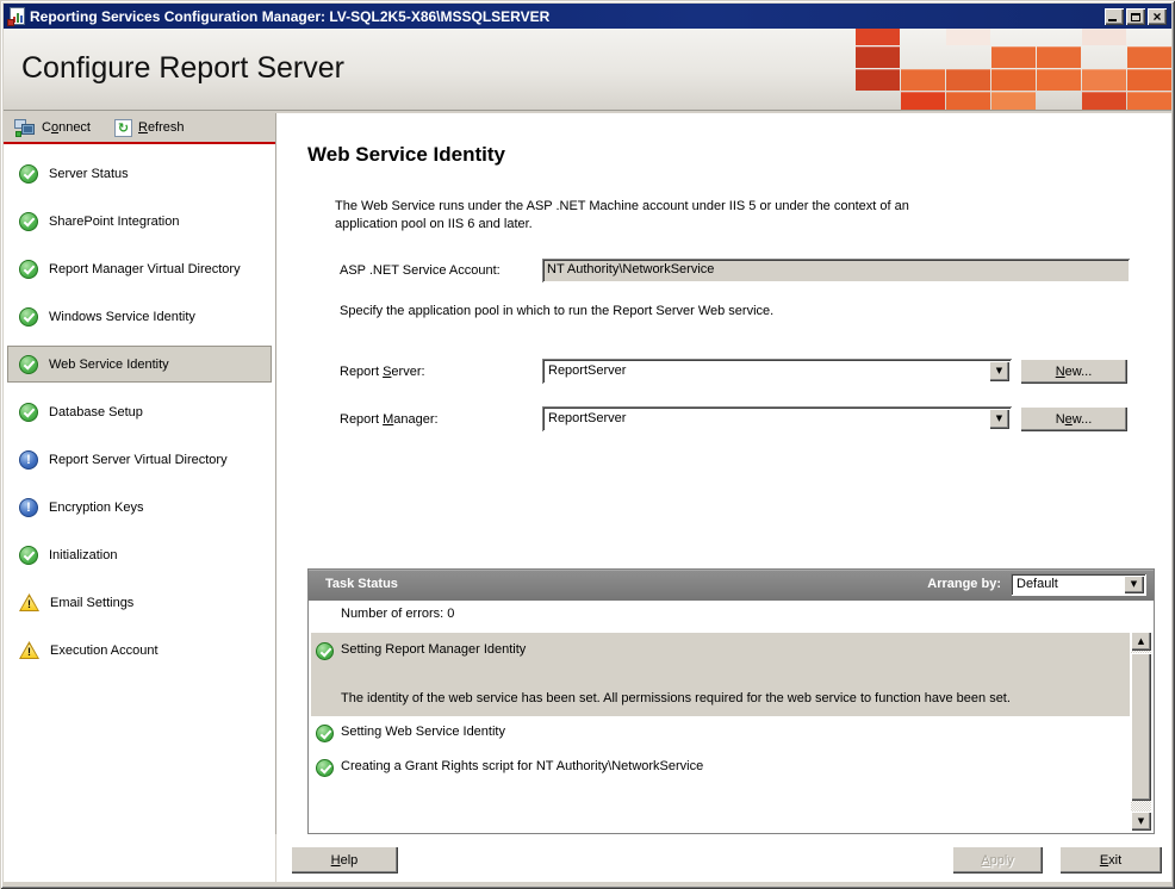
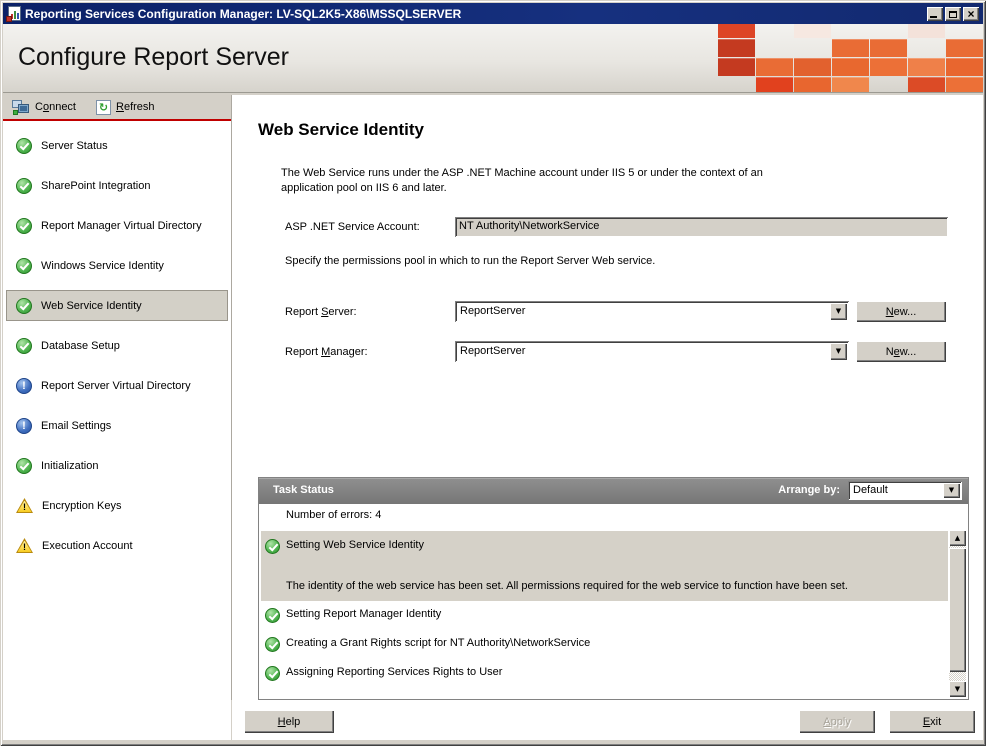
  Reporting Services Configuration Manager: LV-SQL2K5-X86\MSSQLSERVER
  ×
  Configure Report Server
  Connect
  ↻
  Refresh
  Server Status
  SharePoint Integration
  Report Manager Virtual Directory
  Windows Service Identity
  Web Service Identity
  Database Setup
  Report Server Virtual Directory
- Encryption Keys
+ Email Settings
  Initialization
  !
- Email Settings
+ Encryption Keys
  !
  Execution Account
  Web Service Identity
  The Web Service runs under the ASP .NET Machine account under IIS 5 or under the context of an application pool on IIS 6 and later.
  ASP .NET Service Account:
  NT Authority\NetworkService
- Specify the application pool in which to run the Report Server Web service.
+ Specify the permissions pool in which to run the Report Server Web service.
  Report Server:
  ReportServer
  ▼
  New...
  Report Manager:
  ReportServer
  ▼
  New...
  Task Status
  Arrange by:
  Default
  ▼
- Number of errors: 0
+ Number of errors: 4
- Setting Report Manager Identity
+ Setting Web Service Identity
  The identity of the web service has been set. All permissions required for the web service to function have been set.
- Setting Web Service Identity
+ Setting Report Manager Identity
  Creating a Grant Rights script for NT Authority\NetworkService
+ Assigning Reporting Services Rights to User
  ▲
  ▼
  Help
  Apply
  Exit
